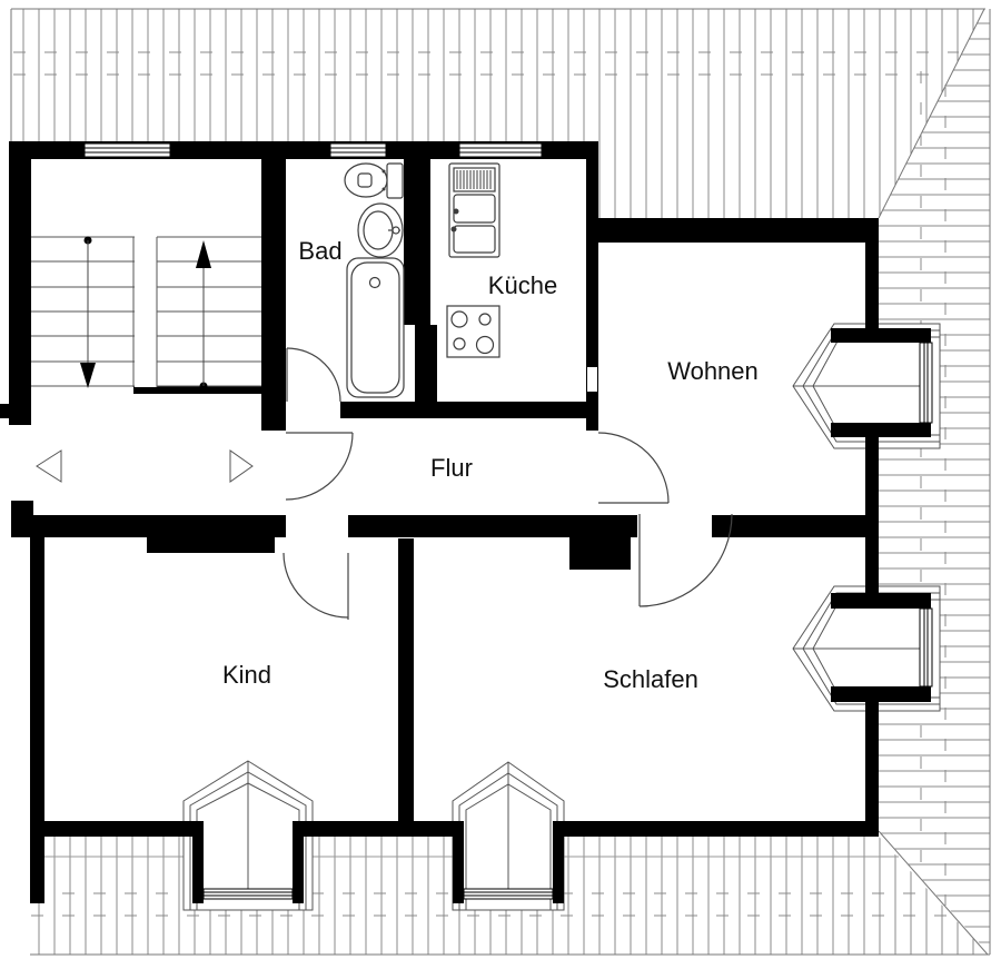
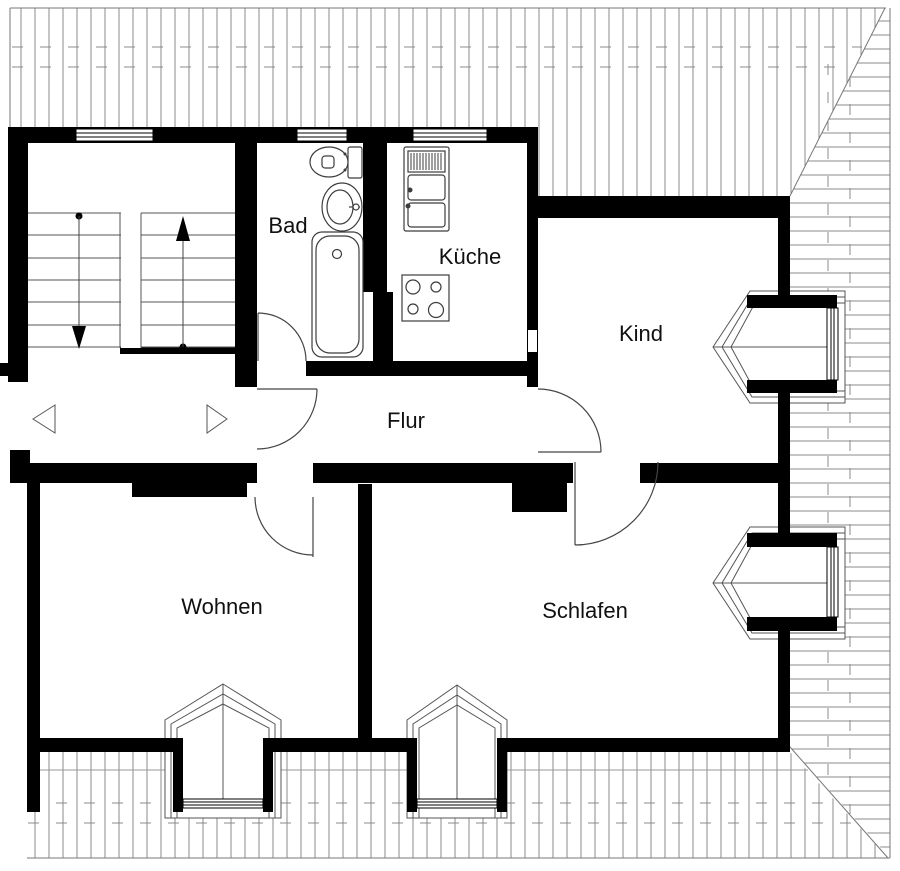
  Bad
  Küche
- Wohnen
+ Kind
  Flur
- Kind
+ Wohnen
  Schlafen
